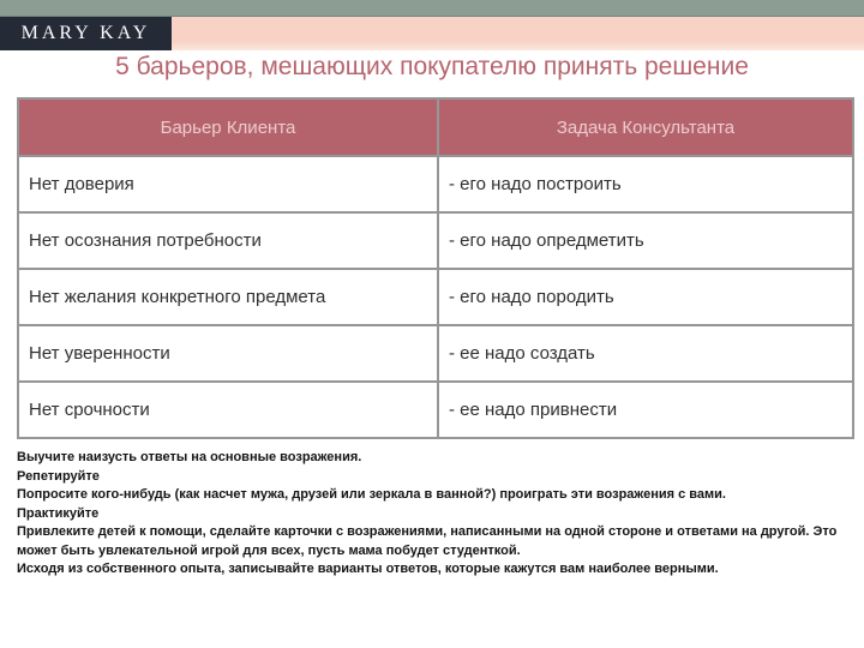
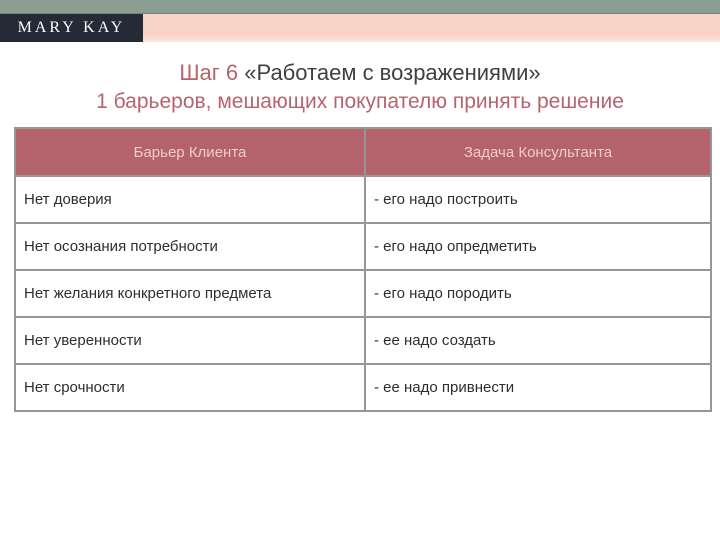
  MARY KAY
+ Шаг 6 «Работаем с возражениями»
- 5 барьеров, мешающих покупателю принять решение
+ 1 барьеров, мешающих покупателю принять решение
  Барьер Клиента	Задача Консультанта
  Нет доверия	- его надо построить
  Нет осознания потребности	- его надо опредметить
  Нет желания конкретного предмета	- его надо породить
  Нет уверенности	- ее надо создать
  Нет срочности	- ее надо привнести
- Выучите наизусть ответы на основные возражения.
- Репетируйте
- Попросите кого-нибудь (как насчет мужа, друзей или зеркала в ванной?) проиграть эти возражения с вами.
- Практикуйте
- Привлеките детей к помощи, сделайте карточки с возражениями, написанными на одной стороне и ответами на другой. Это может быть увлекательной игрой для всех, пусть мама побудет студенткой.
- Исходя из собственного опыта, записывайте варианты ответов, которые кажутся вам наиболее верными.
